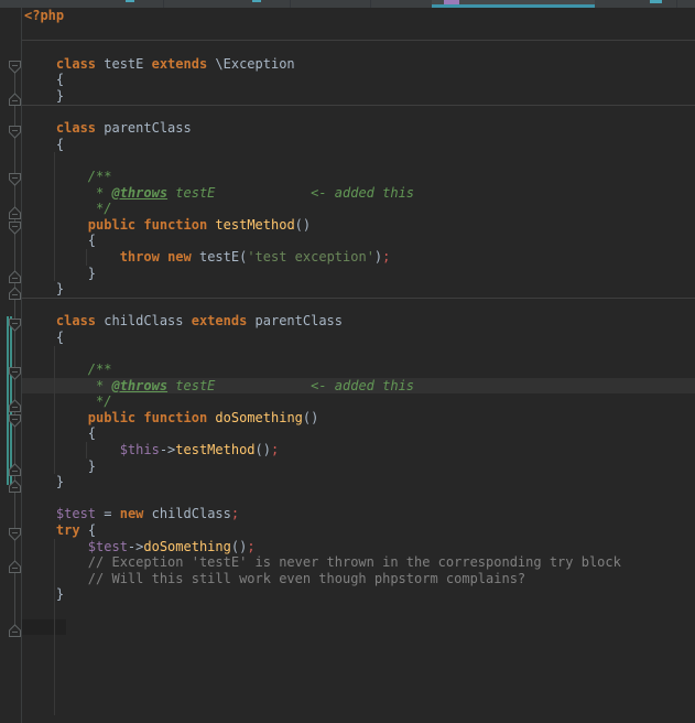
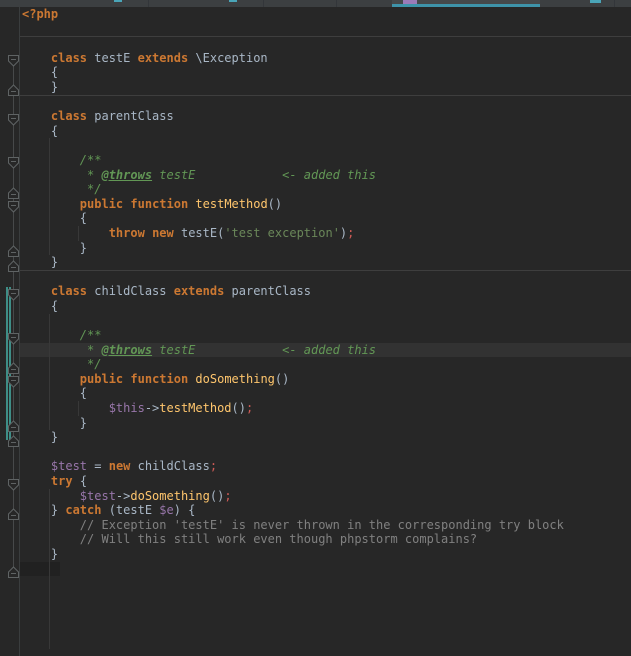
  <?php
  class testE extends \Exception
  {
  }
  class parentClass
  {
  /**
  * @throws testE <- added this
  */
  public function testMethod()
  {
  throw new testE('test exception');
  }
  }
  class childClass extends parentClass
  {
  /**
  * @throws testE <- added this
  */
  public function doSomething()
  {
  $this->testMethod();
  }
  }
  $test = new childClass;
  try {
  $test->doSomething();
+ } catch (testE $e) {
  // Exception 'testE' is never thrown in the corresponding try block
  // Will this still work even though phpstorm complains?
  }
